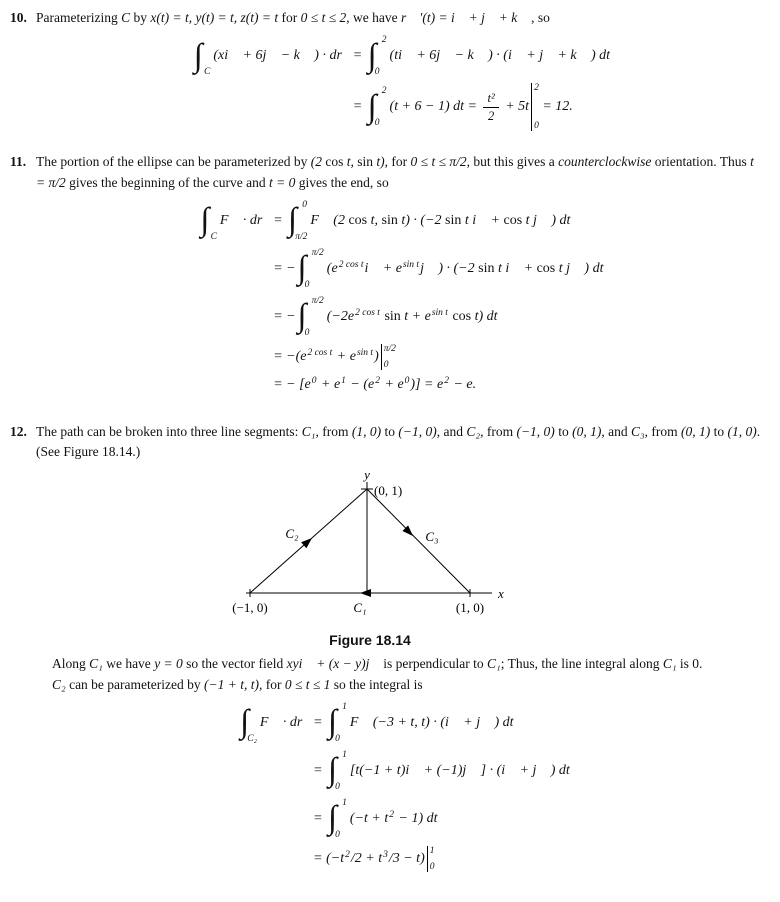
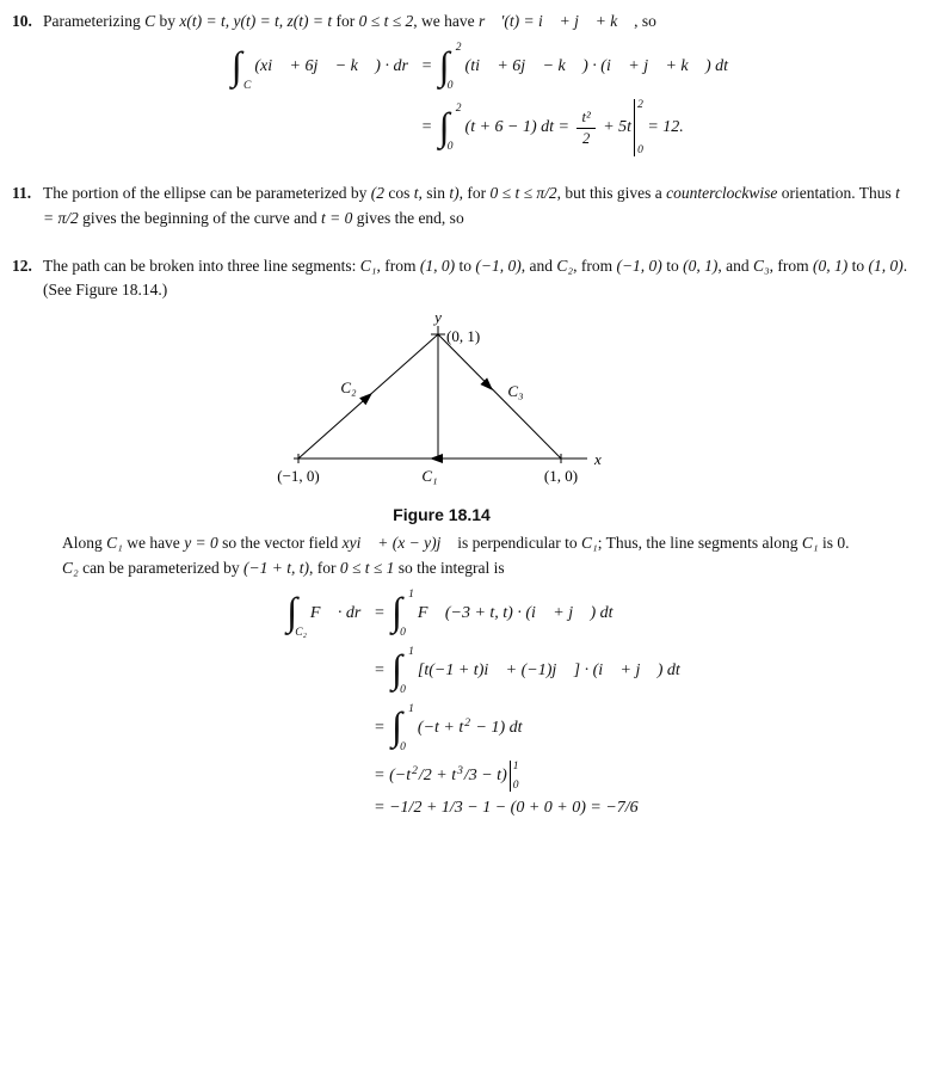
  10.
  Parameterizing C by x(t) = t, y(t) = t, z(t) = t for 0 ≤ t ≤ 2, we have r⃗ ′(t) = i⃗ + j⃗ + k⃗ , so
  ∫ C(xi⃗ + 6j⃗ − k⃗ ) · dr⃗	= ∫ 20(ti⃗ + 6j⃗ − k⃗ ) · (i⃗ + j⃗ + k⃗ ) dt
  	= ∫ 20(t + 6 − 1) dt = t²2 + 5t20 = 12.
  11.
  The portion of the ellipse can be parameterized by (2 cos t, sin t), for 0 ≤ t ≤ π/2, but this gives a counterclockwise orientation. Thus t = π/2 gives the beginning of the curve and t = 0 gives the end, so
- ∫ CF⃗ · dr⃗	= ∫ 0π/2F⃗ (2 cos t, sin t) · (−2 sin t i⃗ + cos t j⃗ ) dt
- 	= − ∫ π/20(e2 cos ti⃗ + esin tj⃗ ) · (−2 sin t i⃗ + cos t j⃗ ) dt
- 	= − ∫ π/20(−2e2 cos t sin t + esin t cos t) dt
- 	= −(e2 cos t + esin t)π/20
- 	= − [e0 + e1 − (e2 + e0)] = e2 − e.
  12.
  The path can be broken into three line segments: C₁, from (1, 0) to (−1, 0), and C₂, from (−1, 0) to (0, 1), and C₃, from (0, 1) to (1, 0). (See Figure 18.14.)
  y
  (0, 1)
  C₂
  C₃
  x
  (−1, 0)
  C₁
  (1, 0)
  Figure 18.14
- Along C₁ we have y = 0 so the vector field xyi⃗ + (x − y)j⃗ is perpendicular to C₁; Thus, the line integral along C₁ is 0.
+ Along C₁ we have y = 0 so the vector field xyi⃗ + (x − y)j⃗ is perpendicular to C₁; Thus, the line segments along C₁ is 0.
  C₂ can be parameterized by (−1 + t, t), for 0 ≤ t ≤ 1 so the integral is
  ∫ C₂F⃗ · dr⃗	= ∫ 10F⃗ (−3 + t, t) · (i⃗ + j⃗ ) dt
  	= ∫ 10[t(−1 + t)i⃗ + (−1)j⃗ ] · (i⃗ + j⃗ ) dt
  	= ∫ 10(−t + t2 − 1) dt
  	= (−t2/2 + t3/3 − t)10
+ 	= −1/2 + 1/3 − 1 − (0 + 0 + 0) = −7/6
